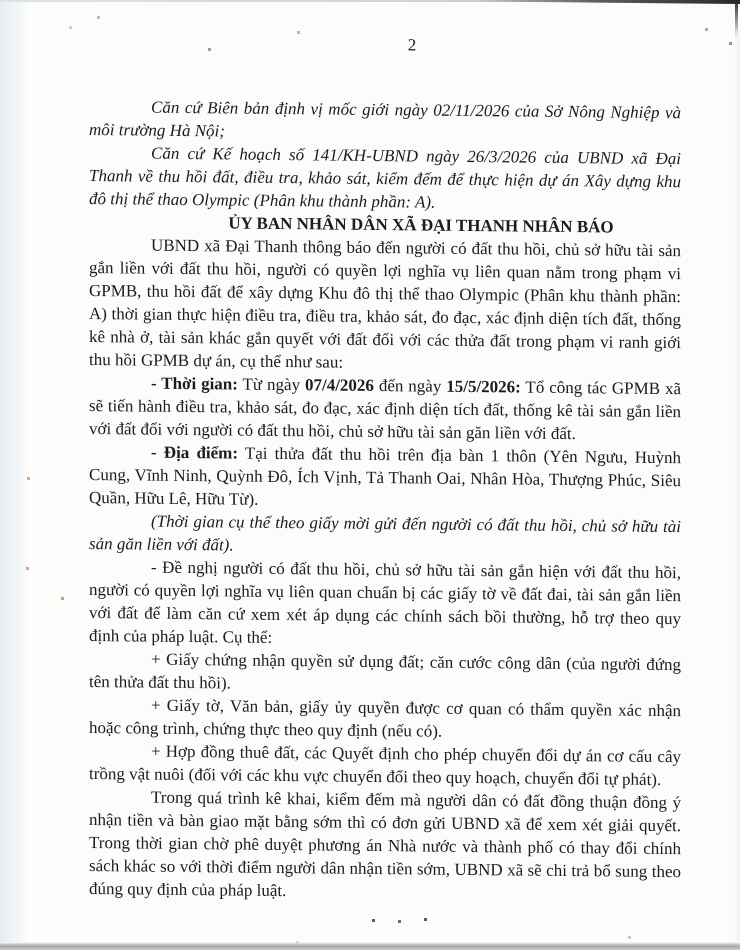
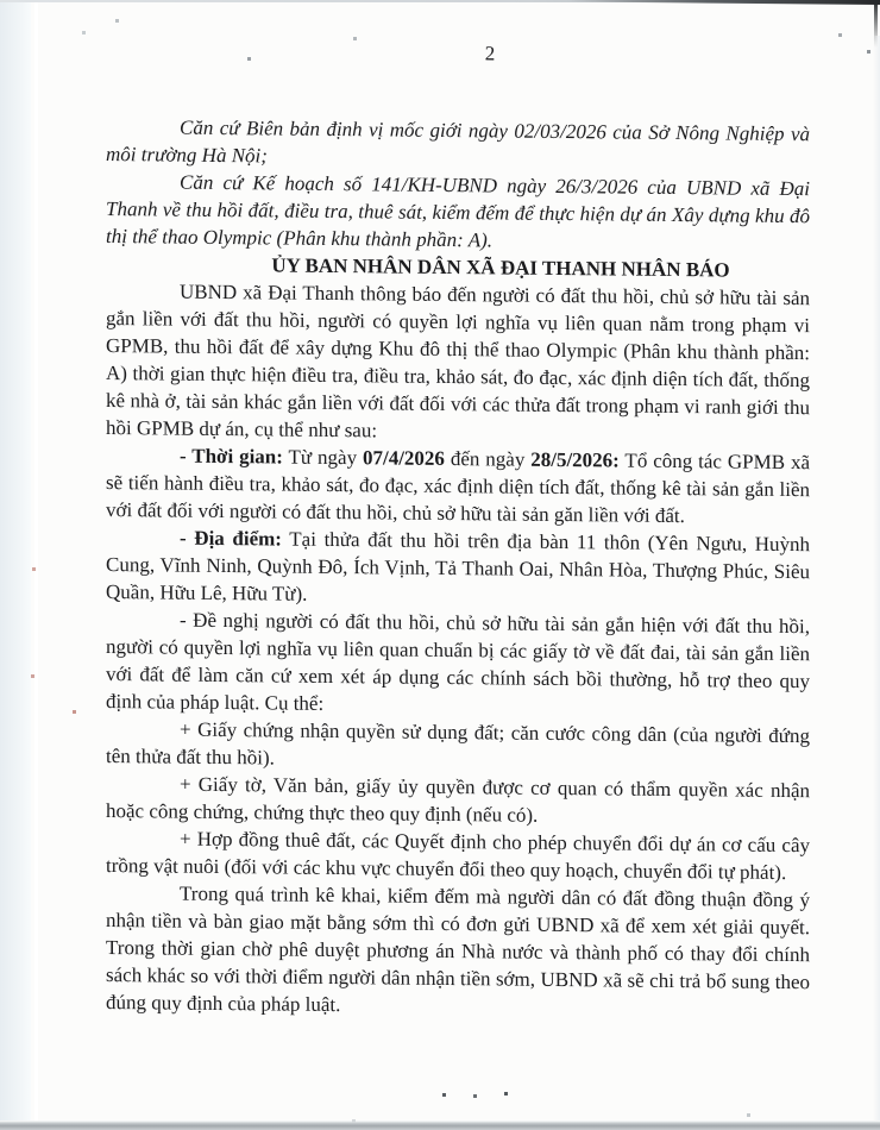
  2
- Căn cứ Biên bản định vị mốc giới ngày 02/11/2026 của Sở Nông Nghiệp và môi trường Hà Nội;
+ Căn cứ Biên bản định vị mốc giới ngày 02/03/2026 của Sở Nông Nghiệp và môi trường Hà Nội;
- Căn cứ Kế hoạch số 141/KH-UBND ngày 26/3/2026 của UBND xã Đại Thanh về thu hồi đất, điều tra, khảo sát, kiểm đếm để thực hiện dự án Xây dựng khu đô thị thể thao Olympic (Phân khu thành phần: A).
+ Căn cứ Kế hoạch số 141/KH-UBND ngày 26/3/2026 của UBND xã Đại Thanh về thu hồi đất, điều tra, thuê sát, kiểm đếm để thực hiện dự án Xây dựng khu đô thị thể thao Olympic (Phân khu thành phần: A).
  ỦY BAN NHÂN DÂN XÃ ĐẠI THANH NHÂN BÁO
- UBND xã Đại Thanh thông báo đến người có đất thu hồi, chủ sở hữu tài sản gắn liền với đất thu hồi, người có quyền lợi nghĩa vụ liên quan nằm trong phạm vi GPMB, thu hồi đất để xây dựng Khu đô thị thể thao Olympic (Phân khu thành phần: A) thời gian thực hiện điều tra, điều tra, khảo sát, đo đạc, xác định diện tích đất, thống kê nhà ở, tài sản khác gắn quyết với đất đối với các thửa đất trong phạm vi ranh giới thu hồi GPMB dự án, cụ thể như sau:
+ UBND xã Đại Thanh thông báo đến người có đất thu hồi, chủ sở hữu tài sản gắn liền với đất thu hồi, người có quyền lợi nghĩa vụ liên quan nằm trong phạm vi GPMB, thu hồi đất để xây dựng Khu đô thị thể thao Olympic (Phân khu thành phần: A) thời gian thực hiện điều tra, điều tra, khảo sát, đo đạc, xác định diện tích đất, thống kê nhà ở, tài sản khác gắn liền với đất đối với các thửa đất trong phạm vi ranh giới thu hồi GPMB dự án, cụ thể như sau:
- - Thời gian: Từ ngày 07/4/2026 đến ngày 15/5/2026: Tổ công tác GPMB xã sẽ tiến hành điều tra, khảo sát, đo đạc, xác định diện tích đất, thống kê tài sản gắn liền với đất đối với người có đất thu hồi, chủ sở hữu tài sản găn liền với đất.
+ - Thời gian: Từ ngày 07/4/2026 đến ngày 28/5/2026: Tổ công tác GPMB xã sẽ tiến hành điều tra, khảo sát, đo đạc, xác định diện tích đất, thống kê tài sản gắn liền với đất đối với người có đất thu hồi, chủ sở hữu tài sản găn liền với đất.
- - Địa điểm: Tại thửa đất thu hồi trên địa bàn 1 thôn (Yên Ngưu, Huỳnh Cung, Vĩnh Ninh, Quỳnh Đô, Ích Vịnh, Tả Thanh Oai, Nhân Hòa, Thượng Phúc, Siêu Quần, Hữu Lê, Hữu Từ).
+ - Địa điểm: Tại thửa đất thu hồi trên địa bàn 11 thôn (Yên Ngưu, Huỳnh Cung, Vĩnh Ninh, Quỳnh Đô, Ích Vịnh, Tả Thanh Oai, Nhân Hòa, Thượng Phúc, Siêu Quần, Hữu Lê, Hữu Từ).
- (Thời gian cụ thể theo giấy mời gửi đến người có đất thu hồi, chủ sở hữu tài sản găn liền với đất).
  - Đề nghị người có đất thu hồi, chủ sở hữu tài sản gắn hiện với đất thu hồi, người có quyền lợi nghĩa vụ liên quan chuẩn bị các giấy tờ về đất đai, tài sản gắn liền với đất để làm căn cứ xem xét áp dụng các chính sách bồi thường, hỗ trợ theo quy định của pháp luật. Cụ thể:
  + Giấy chứng nhận quyền sử dụng đất; căn cước công dân (của người đứng tên thửa đất thu hồi).
- + Giấy tờ, Văn bản, giấy ủy quyền được cơ quan có thẩm quyền xác nhận hoặc công trình, chứng thực theo quy định (nếu có).
+ + Giấy tờ, Văn bản, giấy ủy quyền được cơ quan có thẩm quyền xác nhận hoặc công chứng, chứng thực theo quy định (nếu có).
  + Hợp đồng thuê đất, các Quyết định cho phép chuyển đổi dự án cơ cấu cây trồng vật nuôi (đối với các khu vực chuyển đổi theo quy hoạch, chuyển đổi tự phát).
  Trong quá trình kê khai, kiểm đếm mà người dân có đất đồng thuận đồng ý nhận tiền và bàn giao mặt bằng sớm thì có đơn gửi UBND xã để xem xét giải quyết. Trong thời gian chờ phê duyệt phương án Nhà nước và thành phố có thay đổi chính sách khác so với thời điểm người dân nhận tiền sớm, UBND xã sẽ chi trả bổ sung theo đúng quy định của pháp luật.
